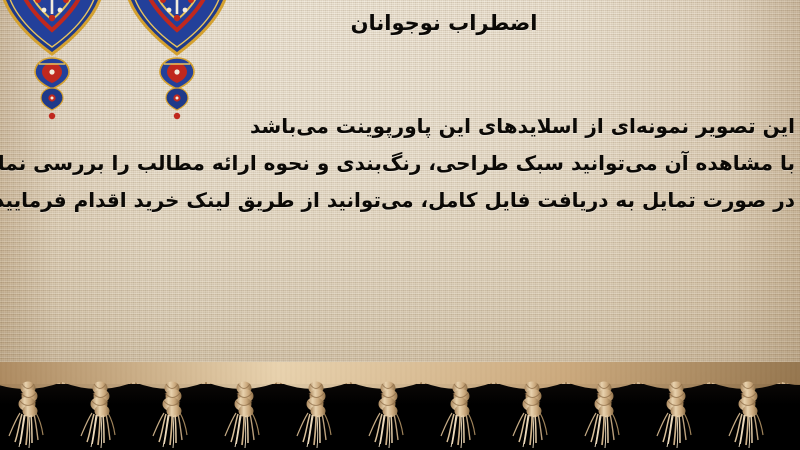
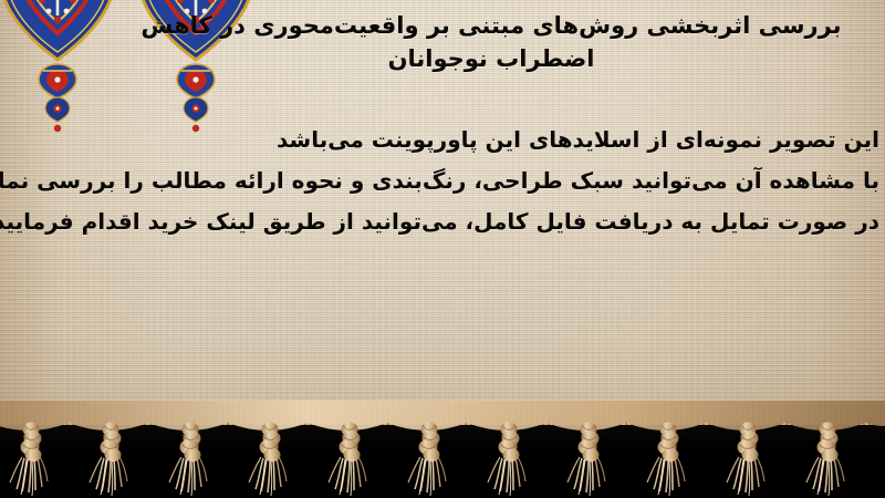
+ بررسی اثربخشی روش‌های مبتنی بر واقعیت‌محوری در کاهش
  اضطراب نوجوانان
  این تصویر نمونه‌ای از اسلایدهای این پاورپوینت می‌باشد
  با مشاهده آن می‌توانید سبک طراحی، رنگ‌بندی و نحوه ارائه مطالب را بررسی نما
  در صورت تمایل به دریافت فایل کامل، می‌توانید از طریق لینک خرید اقدام فرمایی
